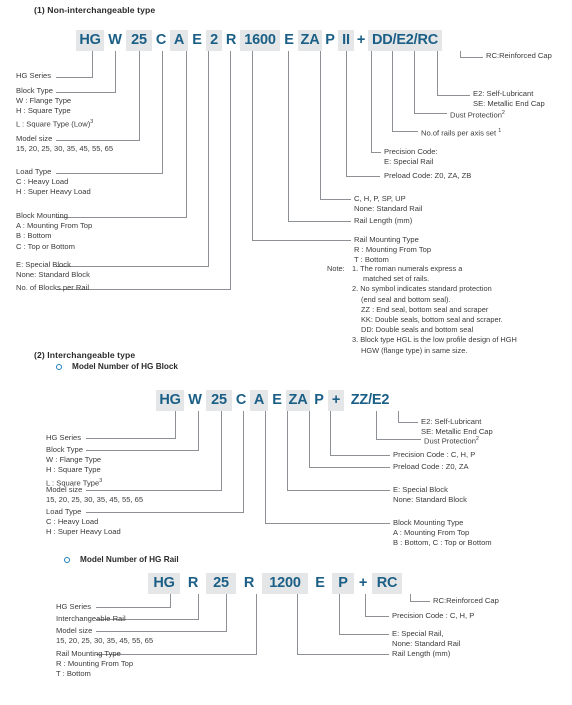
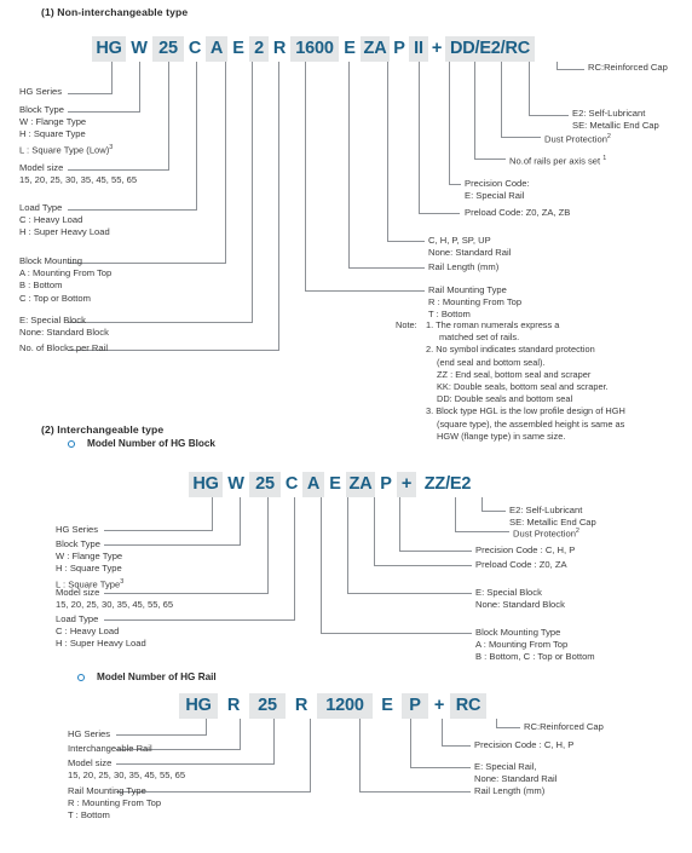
  (1) Non-interchangeable type
  HG
  W
  25
  C
  A
  E
  2
  R
  1600
  E
  ZA
  P
  II
  +
  DD/E2/RC
  HG Series
  Block Type
  W : Flange Type
  H : Square Type
  L : Square Type (Low)
  Model size
  15, 20, 25, 30, 35, 45, 55, 65
  Load Type
  C : Heavy Load
  H : Super Heavy Load
  Block Mounting
  A : Mounting From Top
  B : Bottom
  C : Top or Bottom
  E: Special Block
  None: Standard Block
  No. of Blocks per Rail
  RC:Reinforced Cap
  E2: Self-Lubricant
  SE: Metallic End Cap
  Dust Protection
  No.of rails per axis set
  Precision Code:
  E: Special Rail
  Preload Code: Z0, ZA, ZB
  C, H, P, SP, UP
  None: Standard Rail
  Rail Length (mm)
  Rail Mounting Type
  R : Mounting From Top
  T : Bottom
  Note:
  1. The roman numerals express a
  matched set of rails.
  2. No symbol indicates standard protection
  (end seal and bottom seal).
  ZZ : End seal, bottom seal and scraper
  KK: Double seals, bottom seal and scraper.
  DD: Double seals and bottom seal
  3. Block type HGL is the low profile design of HGH
+ (square type), the assembled height is same as
  HGW (flange type) in same size.
  (2) Interchangeable type
  Model Number of HG Block
  HG
  W
  25
  C
  A
  E
  ZA
  P
  +
  ZZ/E2
  HG Series
  Block Type
  W : Flange Type
  H : Square Type
  L : Square Type
  Model size
  15, 20, 25, 30, 35, 45, 55, 65
  Load Type
  C : Heavy Load
  H : Super Heavy Load
  E2: Self-Lubricant
  SE: Metallic End Cap
  Dust Protection
  Precision Code : C, H, P
  Preload Code : Z0, ZA
  E: Special Block
  None: Standard Block
  Block Mounting Type
  A : Mounting From Top
  B : Bottom, C : Top or Bottom
  Model Number of HG Rail
  HG
  R
  25
  R
  1200
  E
  P
  +
  RC
  HG Series
  Interchangeable Rail
  Model size
  15, 20, 25, 30, 35, 45, 55, 65
  Rail Mounting Type
  R : Mounting From Top
  T : Bottom
  RC:Reinforced Cap
  Precision Code : C, H, P
  E: Special Rail,
  None: Standard Rail
  Rail Length (mm)
